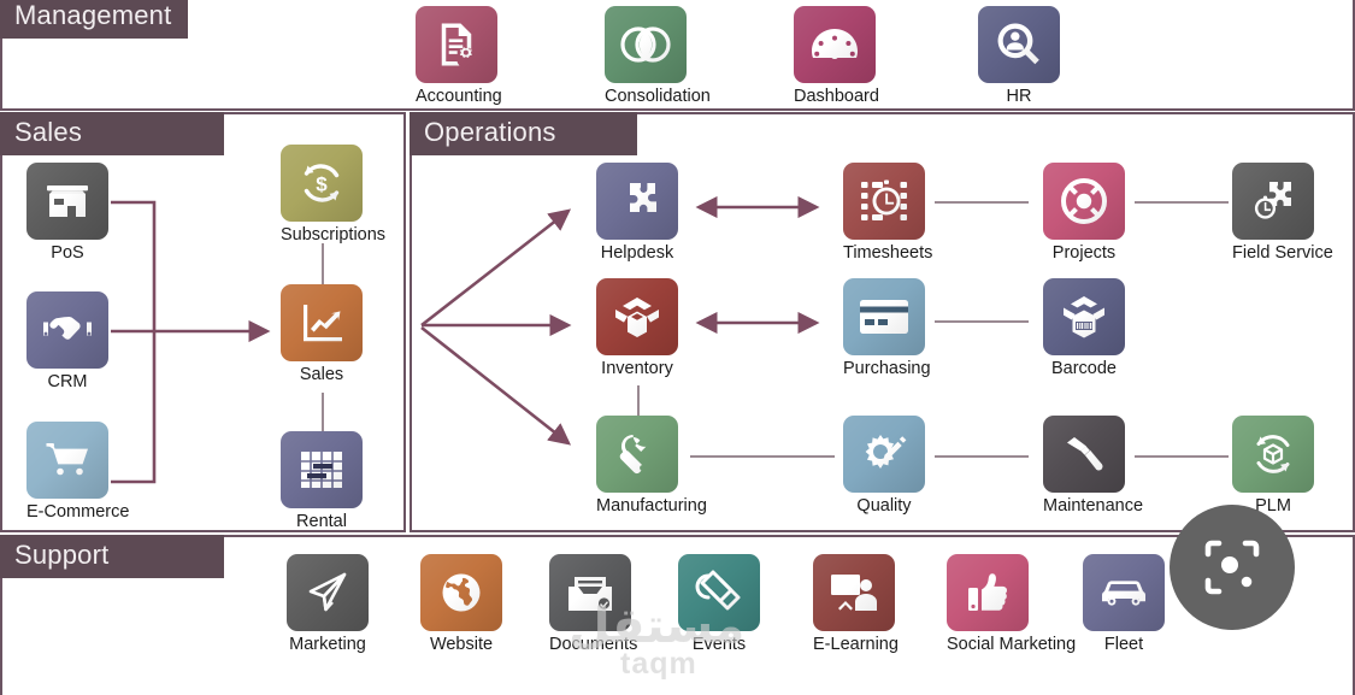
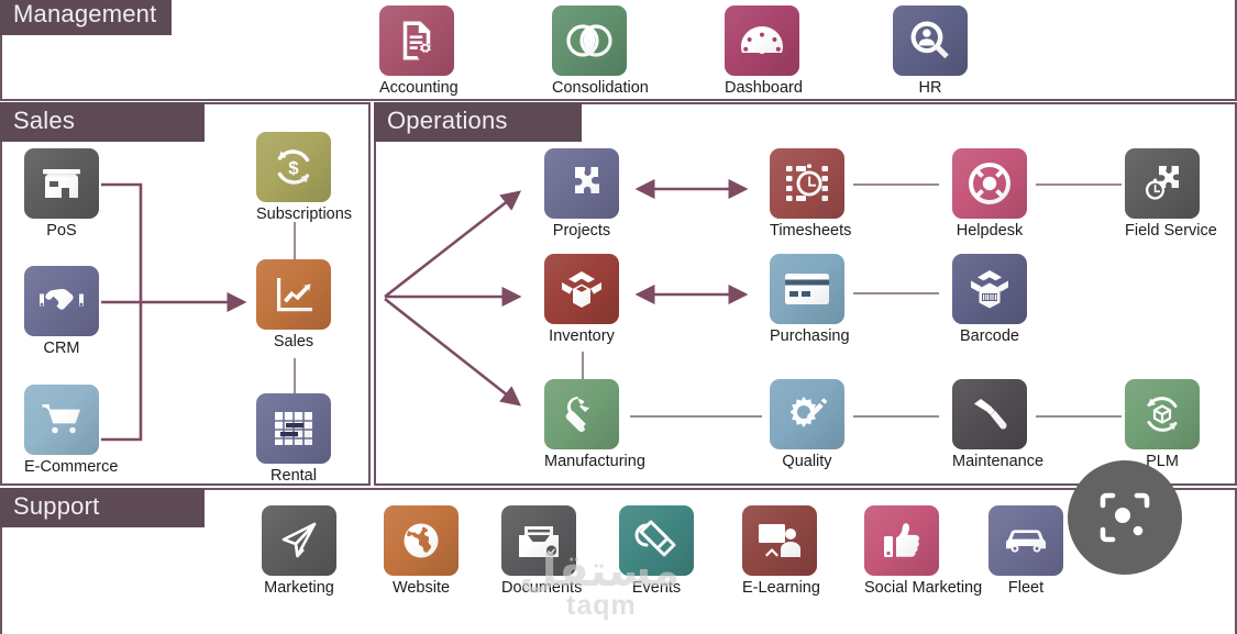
  Management
  Sales
  Operations
  Support
  Accounting
  Consolidation
  Dashboard
  HR
  PoS
  CRM
  E-Commerce
  Subscriptions
  Sales
  Rental
- Helpdesk
+ Projects
  Timesheets
- Projects
+ Helpdesk
  Field Service
  Inventory
  Purchasing
  Barcode
  Manufacturing
  Quality
  Maintenance
  PLM
  Marketing
  Website
  Document
  Events
  E-Learning
  Social Marketing
  Fleet
  مستقل
  taqm
